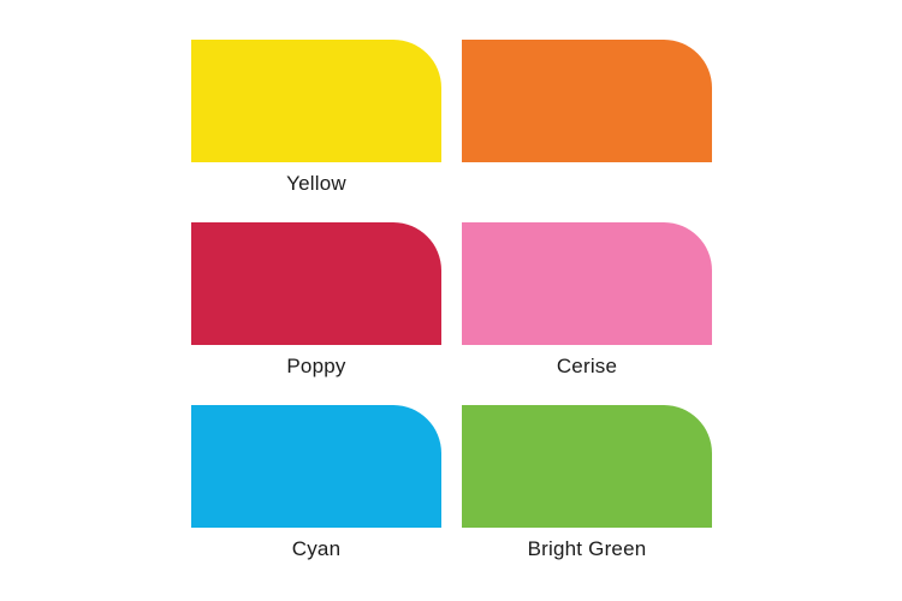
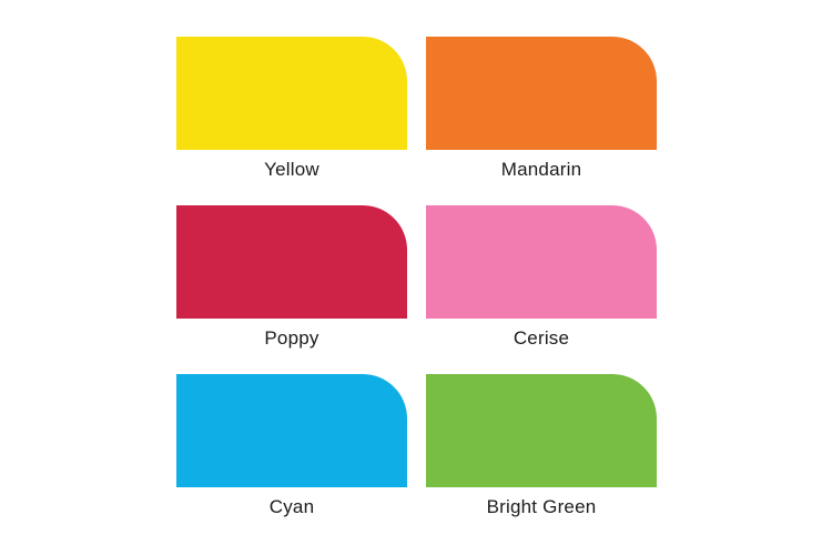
  Yellow
+ Mandarin
  Poppy
  Cerise
  Cyan
  Bright Green
